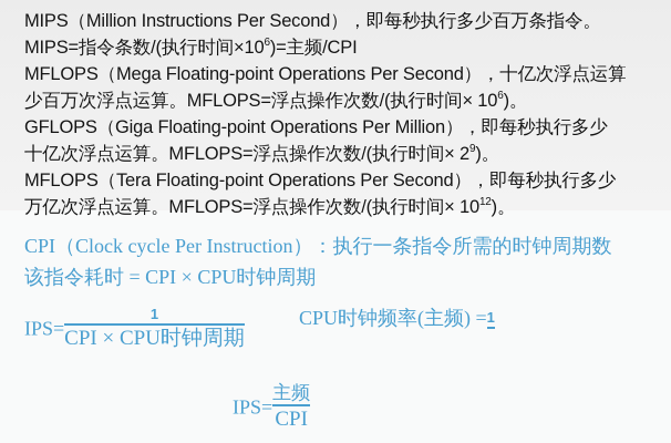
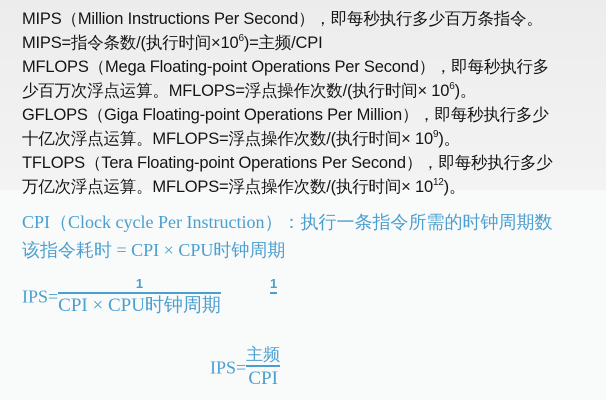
  MIPS（Million Instructions Per Second），即每秒执行多少百万条指令。
  MIPS=指令条数/(执行时间×106)=主频/CPI
- MFLOPS（Mega Floating-point Operations Per Second），十亿次浮点运算
+ MFLOPS（Mega Floating-point Operations Per Second），即每秒执行多
  少百万次浮点运算。MFLOPS=浮点操作次数/(执行时间× 106)。
  GFLOPS（Giga Floating-point Operations Per Million），即每秒执行多少
- 十亿次浮点运算。MFLOPS=浮点操作次数/(执行时间× 29)。
+ 十亿次浮点运算。MFLOPS=浮点操作次数/(执行时间× 109)。
- MFLOPS（Tera Floating-point Operations Per Second），即每秒执行多少
+ TFLOPS（Tera Floating-point Operations Per Second），即每秒执行多少
  万亿次浮点运算。MFLOPS=浮点操作次数/(执行时间× 1012)。
  CPI（Clock cycle Per Instruction）：执行一条指令所需的时钟周期数
  该指令耗时 = CPI × CPU时钟周期
  IPS=
  1
  CPI × CPU时钟周期
- CPU时钟频率(主频) =
  1
  IPS=
  主频
  CPI
